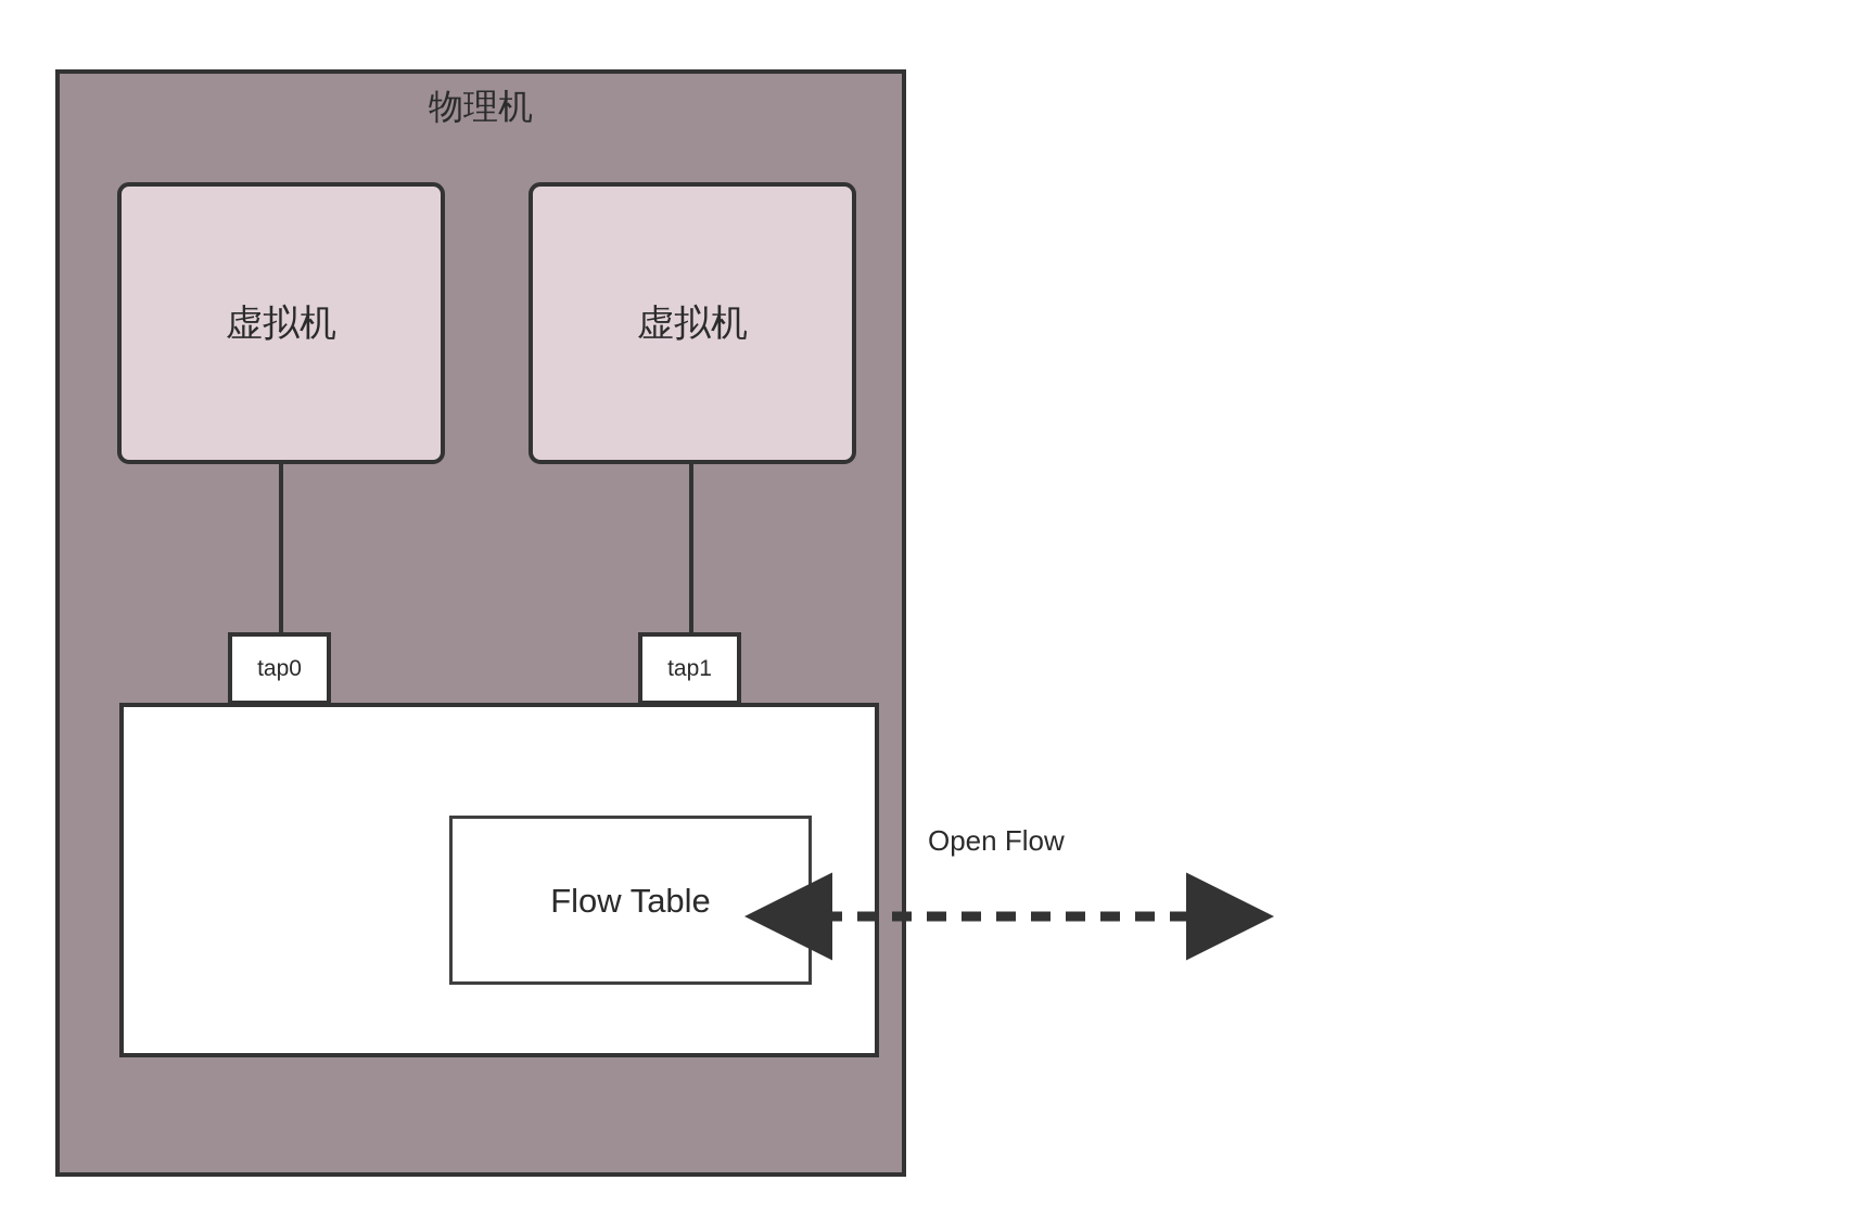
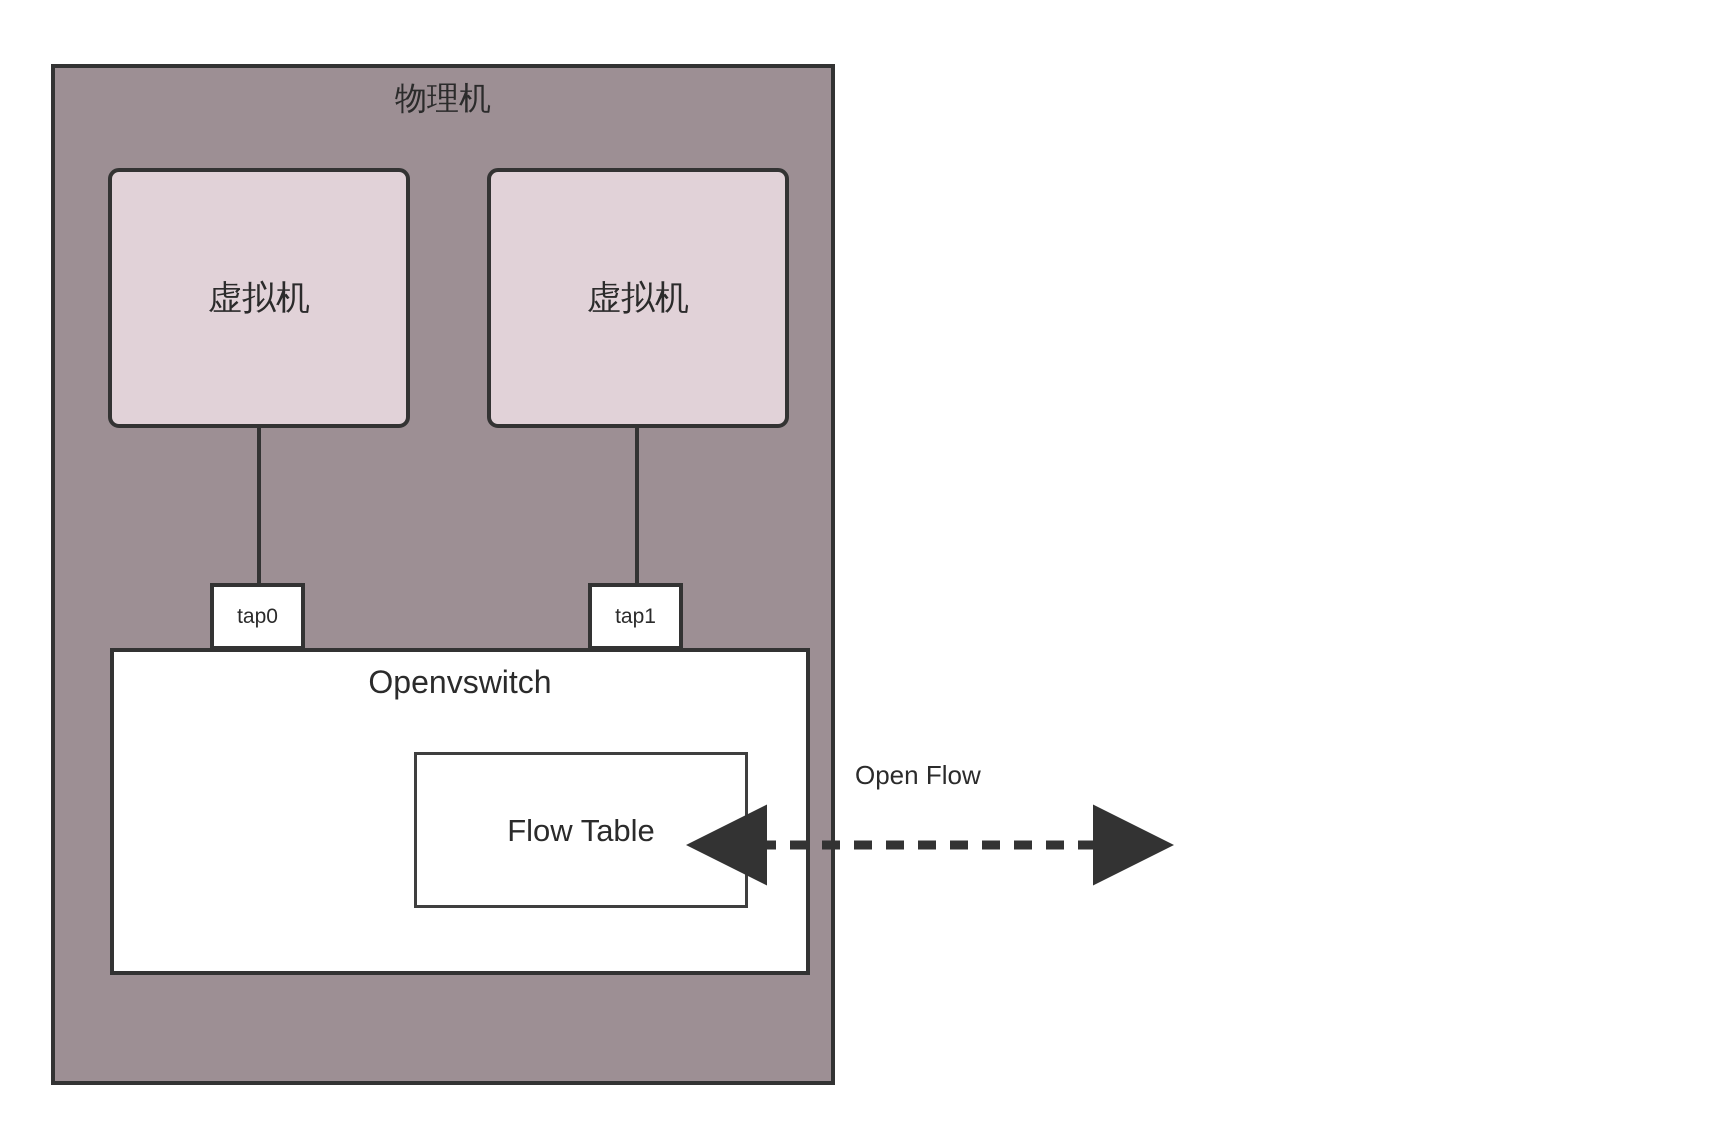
  物理机
  虚拟机
  虚拟机
+ Openvswitch
  tap0
  tap1
  Flow Table
  Open Flow
